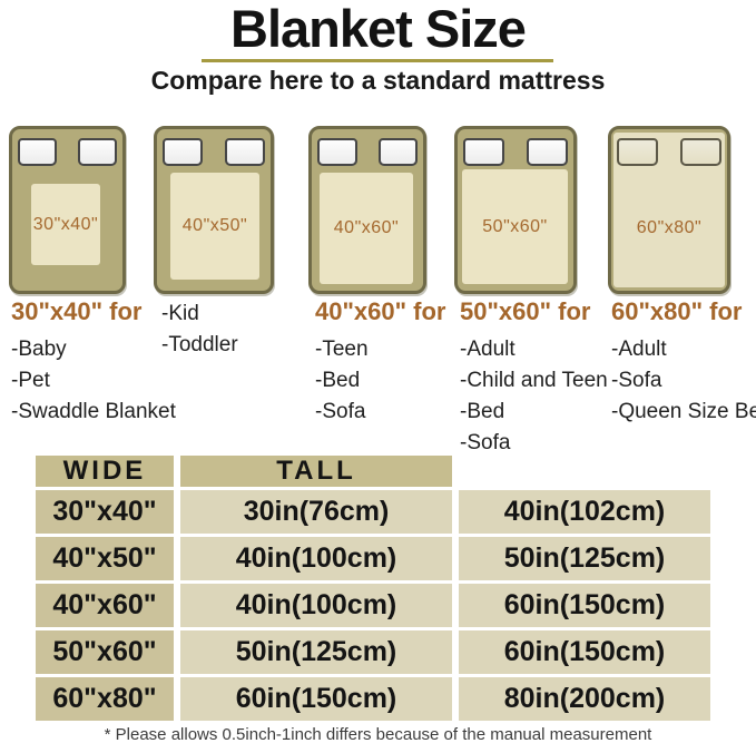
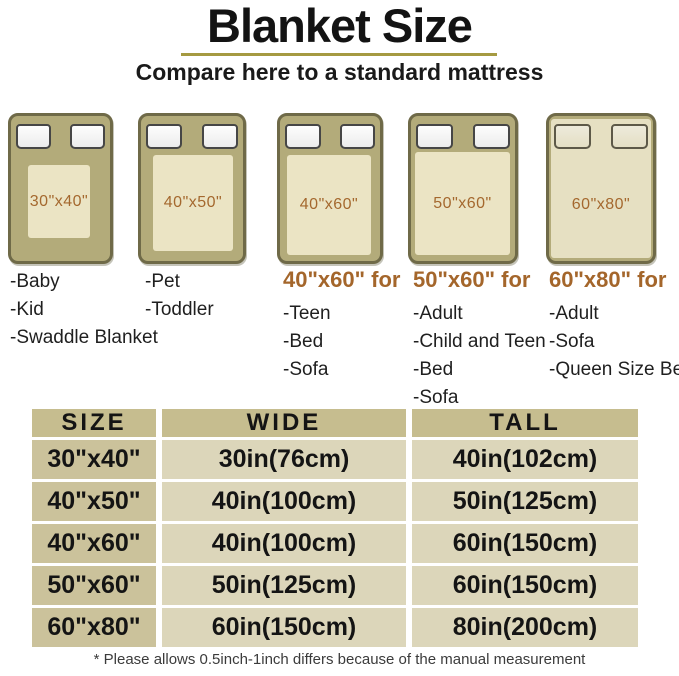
  Blanket Size
  Compare here to a standard mattress
  30"x40"
  40"x50"
  40"x60"
  50"x60"
  60"x80"
- 30"x40" for
  -Baby
- -Pet
+ -Kid
  -Swaddle Blanket
- -Kid
+ -Pet
  -Toddler
  40"x60" for
  -Teen
  -Bed
  -Sofa
  50"x60" for
  -Adult
  -Child and Teen
  -Bed
  -Sofa
  60"x80" for
  -Adult
  -Sofa
  -Queen Size Be
+ SIZE
  WIDE
  TALL
  30"x40"
  30in(76cm)
  40in(102cm)
  40"x50"
  40in(100cm)
  50in(125cm)
  40"x60"
  40in(100cm)
  60in(150cm)
  50"x60"
  50in(125cm)
  60in(150cm)
  60"x80"
  60in(150cm)
  80in(200cm)
  * Please allows 0.5inch-1inch differs because of the manual measurement
